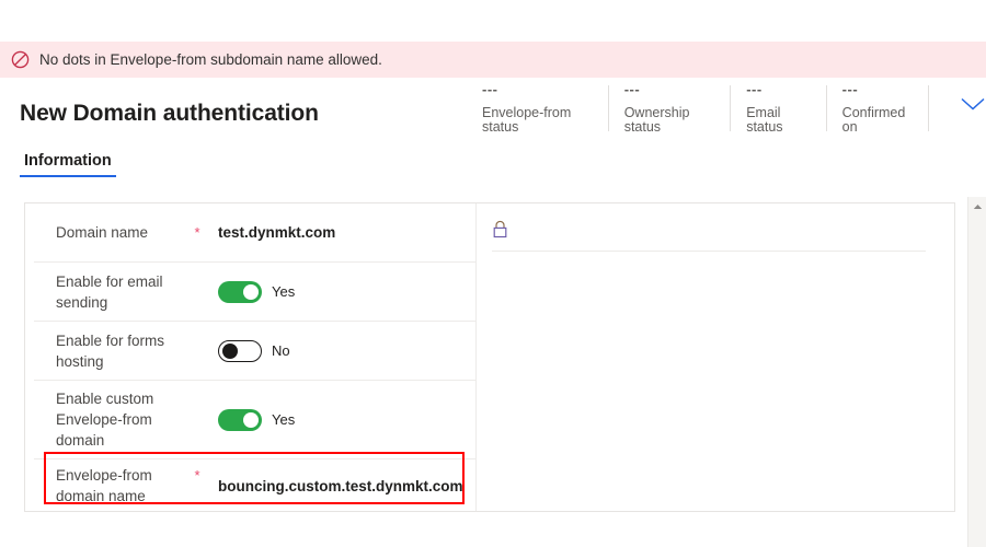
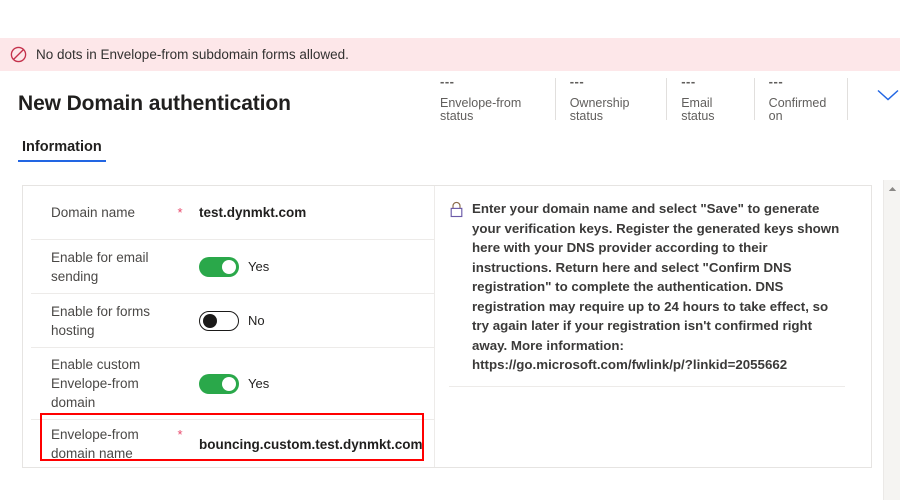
- No dots in Envelope-from subdomain name allowed.
+ No dots in Envelope-from subdomain forms allowed.
  New Domain authentication
  ---
  Envelope-from status
  ---
  Ownership status
  ---
  Email status
  ---
  Confirmed on
  Information
  Domain name
  *
  test.dynmkt.com
  Enable for email sending
  Yes
  Enable for forms hosting
  No
  Enable custom Envelope-from domain
  Yes
  Envelope-from domain name
  *
  bouncing.custom.test.dynmkt.com
+ Enter your domain name and select "Save" to generate your verification keys. Register the generated keys shown here with your DNS provider according to their instructions. Return here and select "Confirm DNS registration" to complete the authentication. DNS registration may require up to 24 hours to take effect, so try again later if your registration isn't confirmed right away. More information: https://go.microsoft.com/fwlink/p/?linkid=2055662
